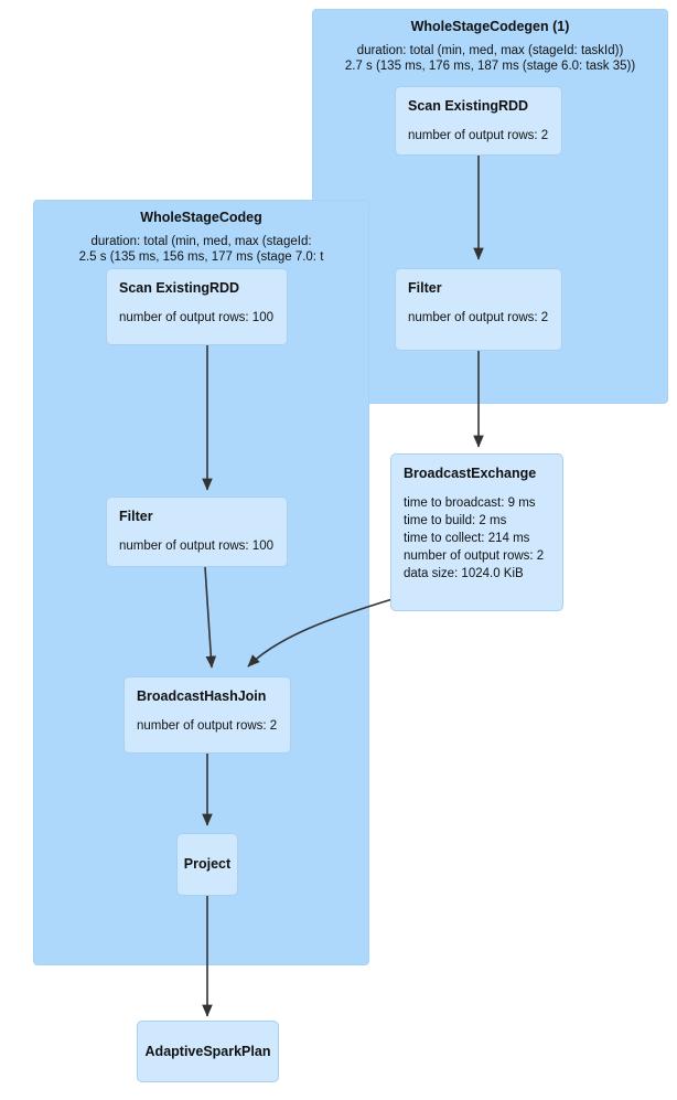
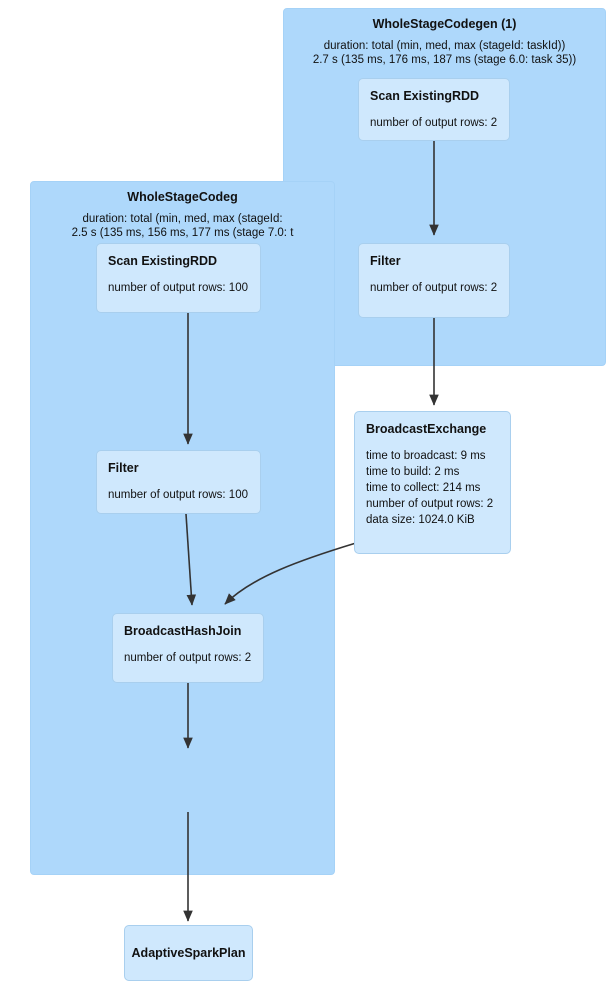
  WholeStageCodegen (1)
  duration: total (min, med, max (stageId: taskId))
  2.7 s (135 ms, 176 ms, 187 ms (stage 6.0: task 35))
  WholeStageCodeg
  duration: total (min, med, max (stageId:
  2.5 s (135 ms, 156 ms, 177 ms (stage 7.0: t
  Scan ExistingRDD
  number of output rows: 2
  Filter
  number of output rows: 2
  Scan ExistingRDD
  number of output rows: 100
  Filter
  number of output rows: 100
  BroadcastExchange
  time to broadcast: 9 ms
  time to build: 2 ms
  time to collect: 214 ms
  number of output rows: 2
  data size: 1024.0 KiB
  BroadcastHashJoin
  number of output rows: 2
- Project
  AdaptiveSparkPlan
